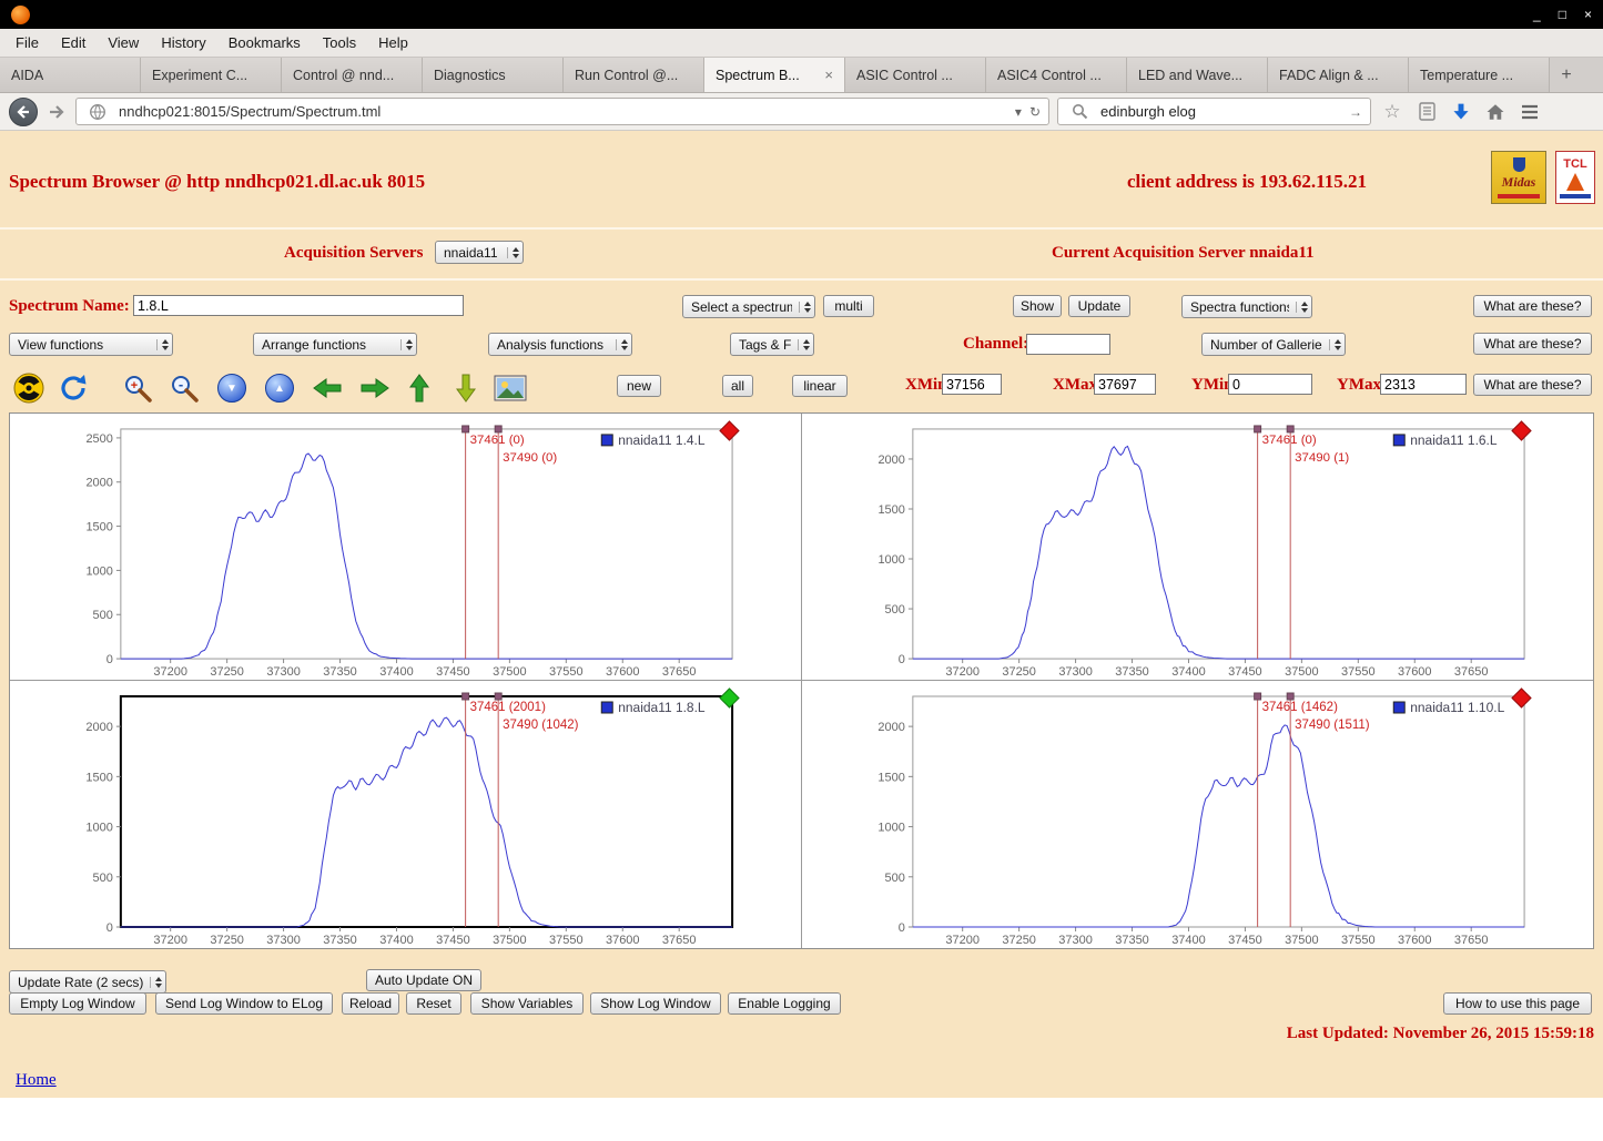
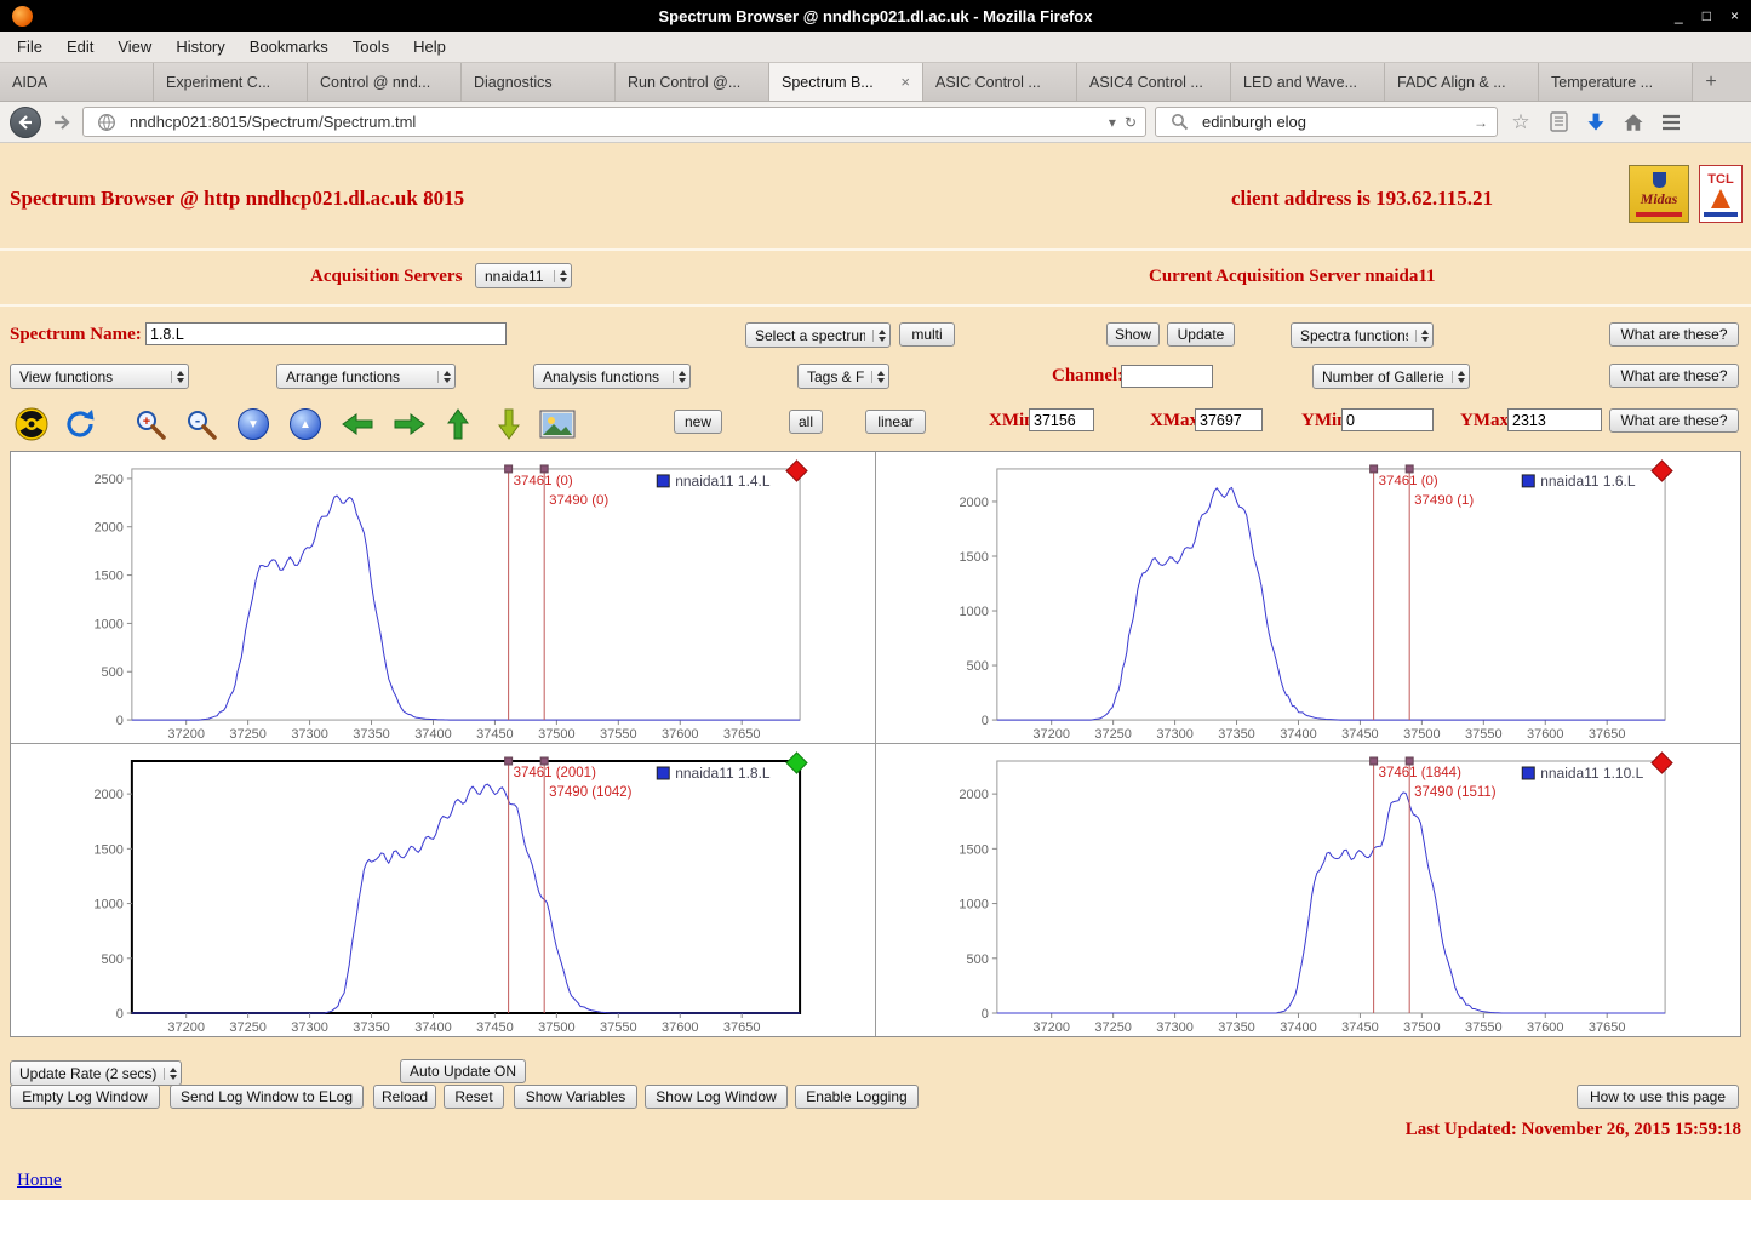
+ Spectrum Browser @ nndhcp021.dl.ac.uk - Mozilla Firefox
  _
  □
  ×
  File
  Edit
  View
  History
  Bookmarks
  Tools
  Help
  AIDA
  Experiment C...
  Control @ nnd...
  Diagnostics
  Run Control @...
  Spectrum B...
  ×
  ASIC Control ...
  ASIC4 Control ...
  LED and Wave...
  FADC Align & ...
  Temperature ...
  +
  nndhcp021:8015/Spectrum/Spectrum.tml
  ▾
  ↻
  edinburgh elog
  →
  ☆
  Spectrum Browser @ http nndhcp021.dl.ac.uk 8015
  client address is 193.62.115.21
  Midas
  TCL
  Acquisition Servers
  nnaida11
  Current Acquisition Server nnaida11
  Spectrum Name:
  1.8.L
  Select a spectru
  multi
  Show
  Update
  Spectra function
  What are these?
  View functions
  Arrange functions
  Analysis functions
  Channel
  Number of Gallerie
  What are these?
  +
  -
  ▼
  ▲
  new
  all
  linear
  XMi
  37156
  XMa
  37697
  YMi
  0
  YMax
  2313
  What are these?
  37200
  37250
  37300
  37350
  37400
  37450
  37500
  37550
  37600
  37650
  0
  500
  1000
  1500
  2000
  2500
  37461 (0)
  37490 (0)
  nnaida11 1.4.L
  37200
  37250
  37300
  37350
  37400
  37450
  37500
  37550
  37600
  37650
  0
  500
  1000
  1500
  2000
  37461 (0)
  37490 (1)
  nnaida11 1.6.L
  37200
  37250
  37300
  37350
  37400
  37450
  37500
  37550
  37600
  37650
  0
  500
  1000
  1500
  2000
  37461 (2001)
  37490 (1042)
  nnaida11 1.8.L
  37200
  37250
  37300
  37350
  37400
  37450
  37500
  37550
  37600
  37650
  0
  500
  1000
  1500
  2000
- 37461 (1462)
+ 37461 (1844)
  37490 (1511)
  nnaida11 1.10.L
  Update Rate (2 secs)
  Auto Update ON
  Empty Log Window
  Send Log Window to ELog
  Reload
  Reset
  Show Variables
  Show Log Window
  Enable Logging
  How to use this page
  Last Updated: November 26, 2015 15:59:18
  Home
